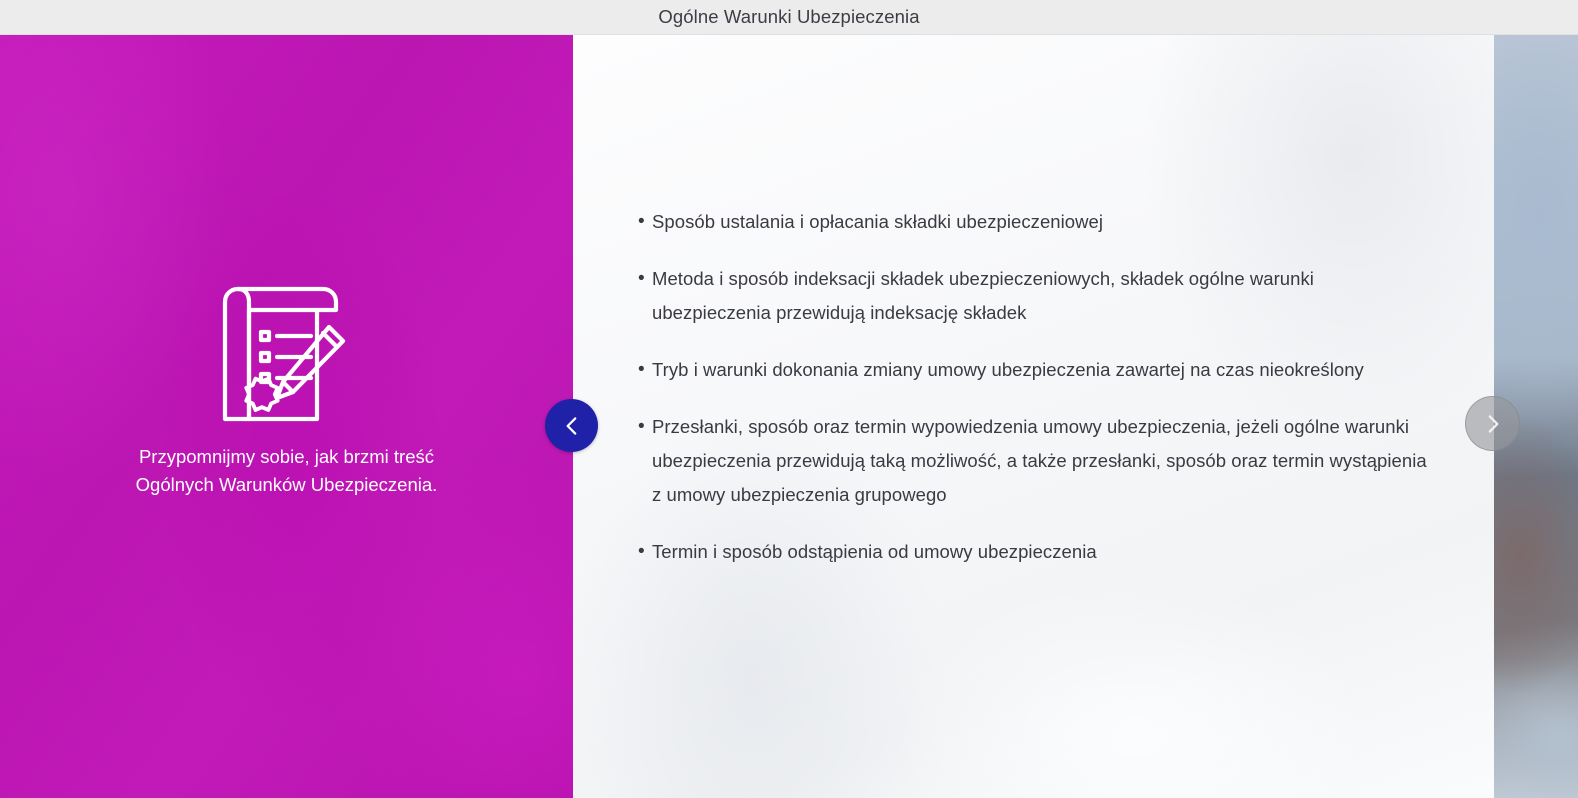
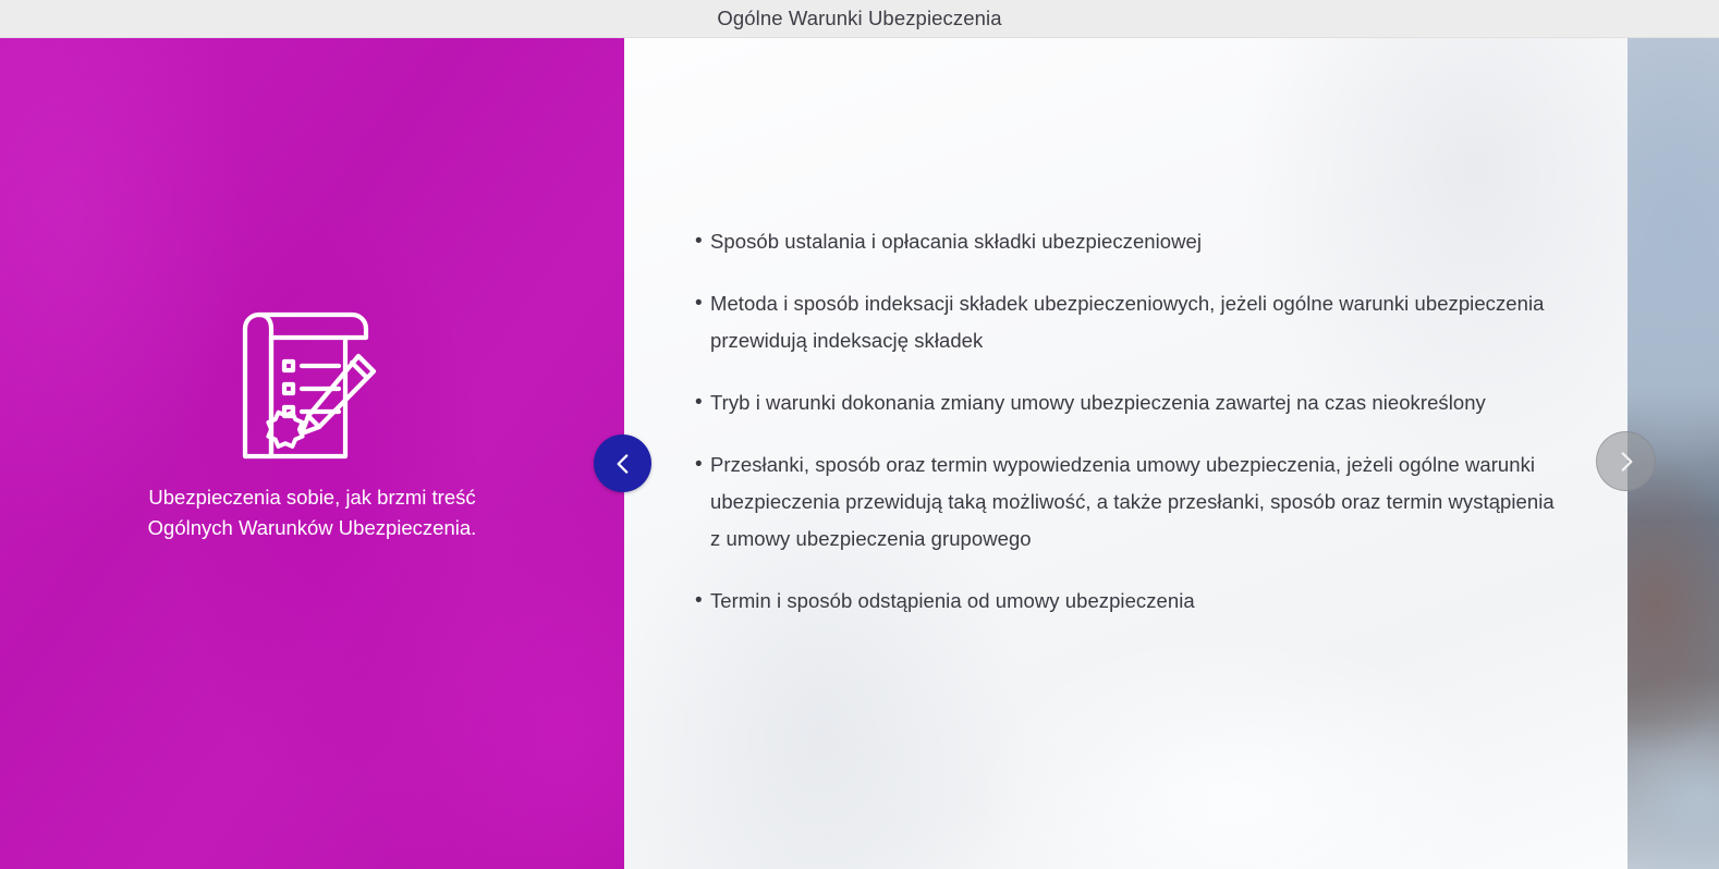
  Ogólne Warunki Ubezpieczenia
- Przypomnijmy sobie, jak brzmi treść
+ Ubezpieczenia sobie, jak brzmi treść
  Ogólnych Warunków Ubezpieczenia.
  •
  Sposób ustalania i opłacania składki ubezpieczeniowej
  •
- Metoda i sposób indeksacji składek ubezpieczeniowych, składek ogólne warunki ubezpieczenia przewidują indeksację składek
+ Metoda i sposób indeksacji składek ubezpieczeniowych, jeżeli ogólne warunki ubezpieczenia przewidują indeksację składek
  •
  Tryb i warunki dokonania zmiany umowy ubezpieczenia zawartej na czas nieokreślony
  •
  Przesłanki, sposób oraz termin wypowiedzenia umowy ubezpieczenia, jeżeli ogólne warunki ubezpieczenia przewidują taką możliwość, a także przesłanki, sposób oraz termin wystąpienia z umowy ubezpieczenia grupowego
  •
  Termin i sposób odstąpienia od umowy ubezpieczenia
